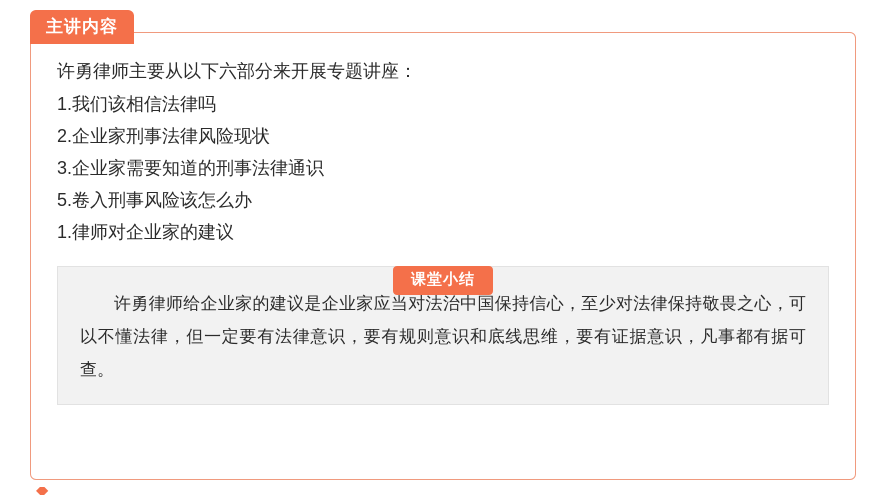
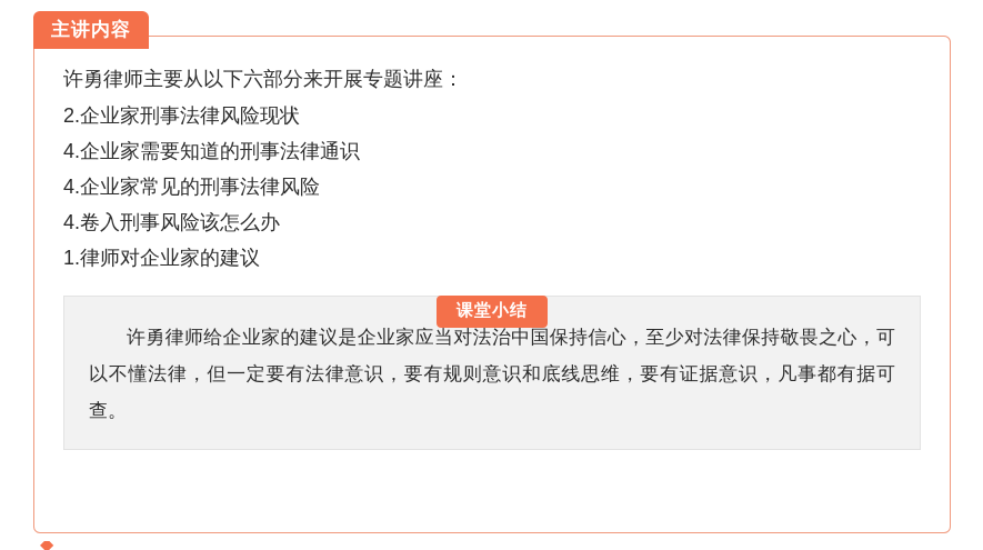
  许勇律师主要从以下六部分来开展专题讲座：
- 1.我们该相信法律吗
  2.企业家刑事法律风险现状
- 3.企业家需要知道的刑事法律通识
+ 4.企业家需要知道的刑事法律通识
+ 4.企业家常见的刑事法律风险
- 5.卷入刑事风险该怎么办
+ 4.卷入刑事风险该怎么办
  1.律师对企业家的建议
  课堂小结
  许勇律师给企业家的建议是企业家应当对法治中国保持信心，至少对法律保持敬畏之心，可以不懂法律，但一定要有法律意识，要有规则意识和底线思维，要有证据意识，凡事都有据可查。
  主讲内容
  ◆
